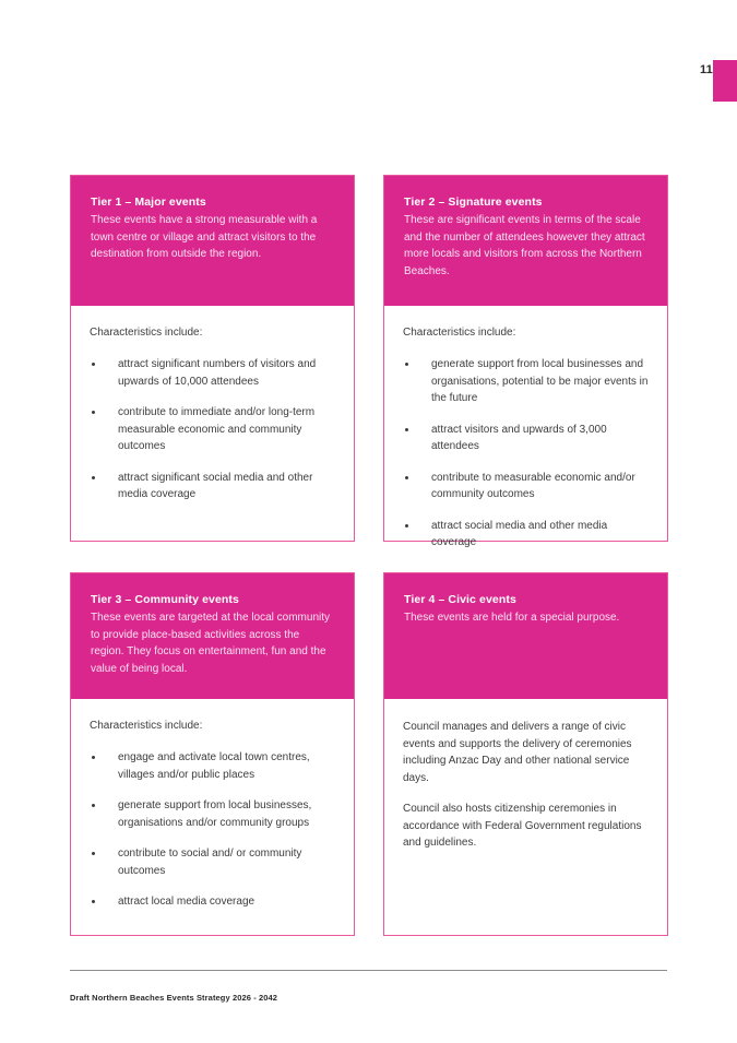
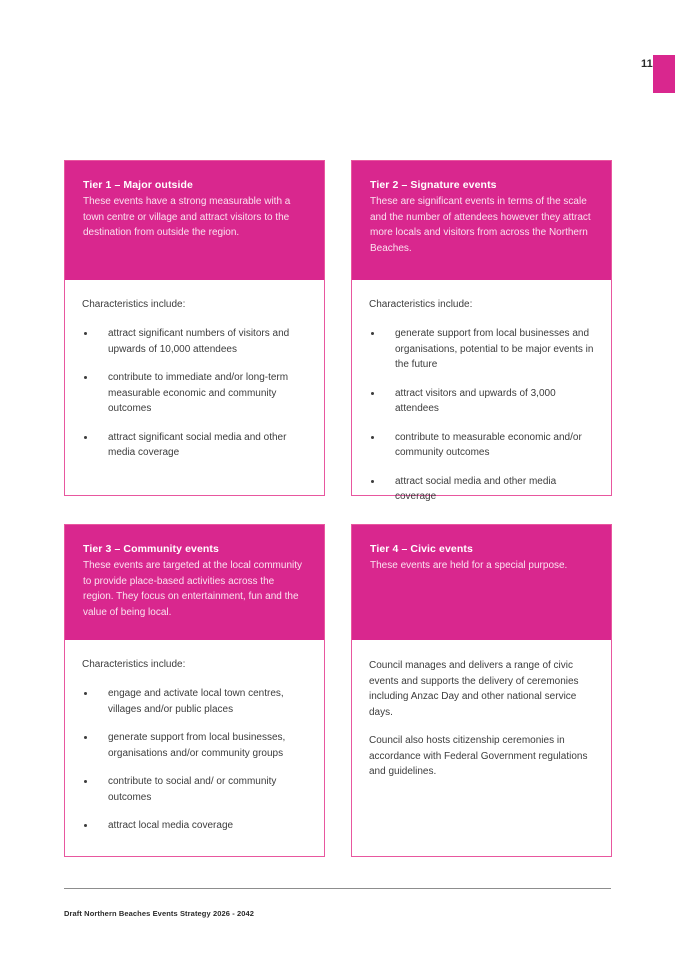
  11
- Tier 1 – Major events
+ Tier 1 – Major outside
  These events have a strong measurable with a town centre or village and attract visitors to the destination from outside the region.
  Characteristics include:
  attract significant numbers of visitors and upwards of 10,000 attendees
  contribute to immediate and/or long-term measurable economic and community outcomes
  attract significant social media and other media coverage
  Tier 2 – Signature events
  These are significant events in terms of the scale and the number of attendees however they attract more locals and visitors from across the Northern Beaches.
  Characteristics include:
  generate support from local businesses and organisations, potential to be major events in the future
  attract visitors and upwards of 3,000 attendees
  contribute to measurable economic and/or community outcomes
  attract social media and other media coverage
  Tier 3 – Community events
  These events are targeted at the local community to provide place-based activities across the region. They focus on entertainment, fun and the value of being local.
  Characteristics include:
  engage and activate local town centres, villages and/or public places
  generate support from local businesses, organisations and/or community groups
  contribute to social and/ or community outcomes
  attract local media coverage
  Tier 4 – Civic events
  These events are held for a special purpose.
  Council manages and delivers a range of civic events and supports the delivery of ceremonies including Anzac Day and other national service days.
  Council also hosts citizenship ceremonies in accordance with Federal Government regulations and guidelines.
  Draft Northern Beaches Events Strategy 2026 - 2042
